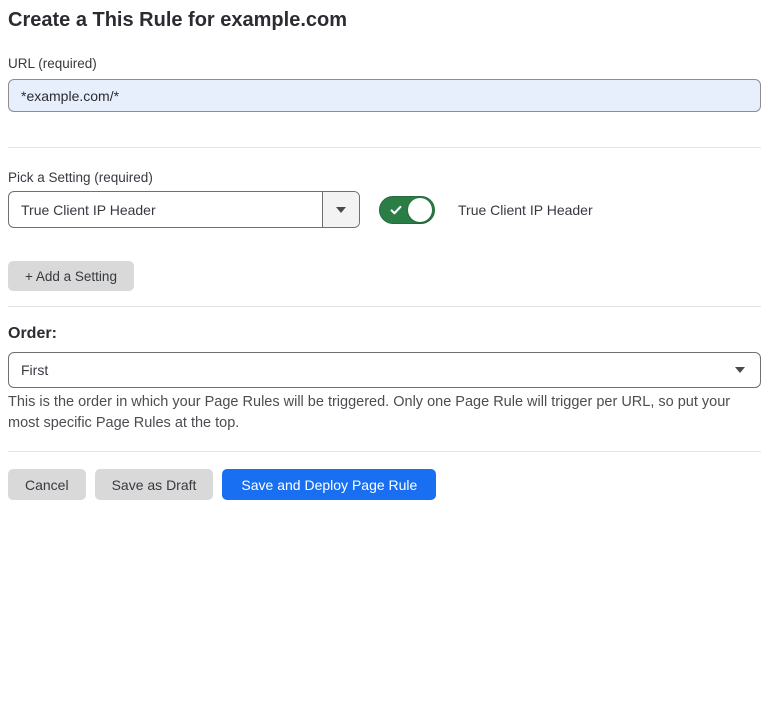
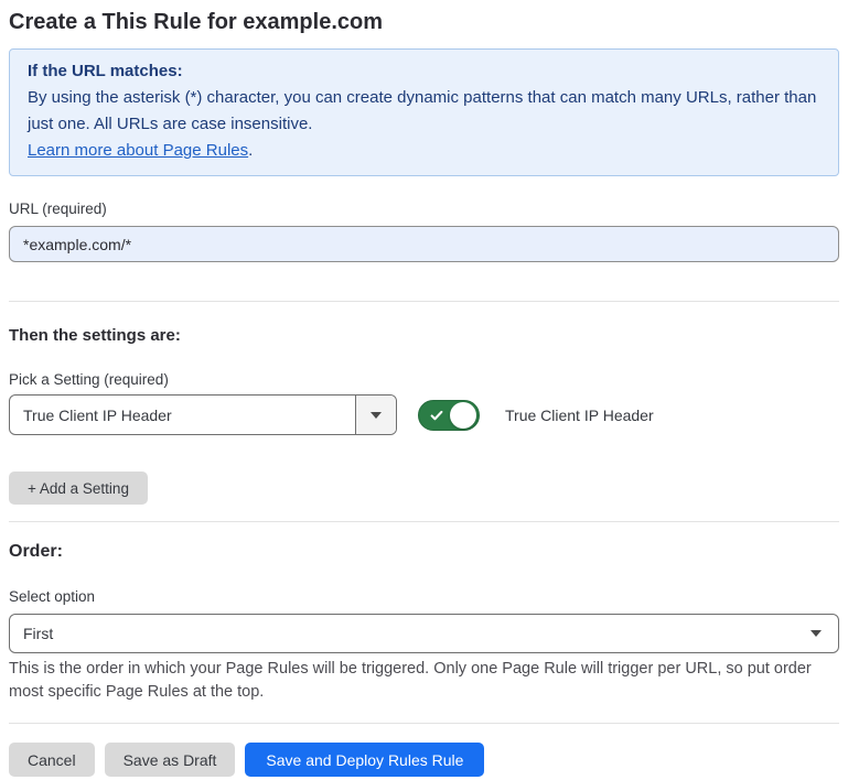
  Create a This Rule for example.com
+ If the URL matches:
+ By using the asterisk (*) character, you can create dynamic patterns that can match many URLs, rather than just one. All URLs are case insensitive.
+ Learn more about Page Rules.
  URL (required)
  *example.com/*
+ Then the settings are:
  Pick a Setting (required)
  True Client IP Header
  True Client IP Header
  + Add a Setting
  Order:
+ Select option
  First
- This is the order in which your Page Rules will be triggered. Only one Page Rule will trigger per URL, so put your most specific Page Rules at the top.
+ This is the order in which your Page Rules will be triggered. Only one Page Rule will trigger per URL, so put order most specific Page Rules at the top.
  Cancel
  Save as Draft
- Save and Deploy Page Rule
+ Save and Deploy Rules Rule
